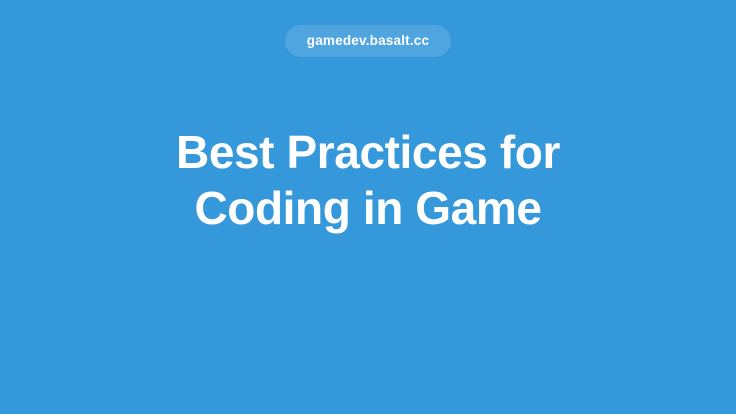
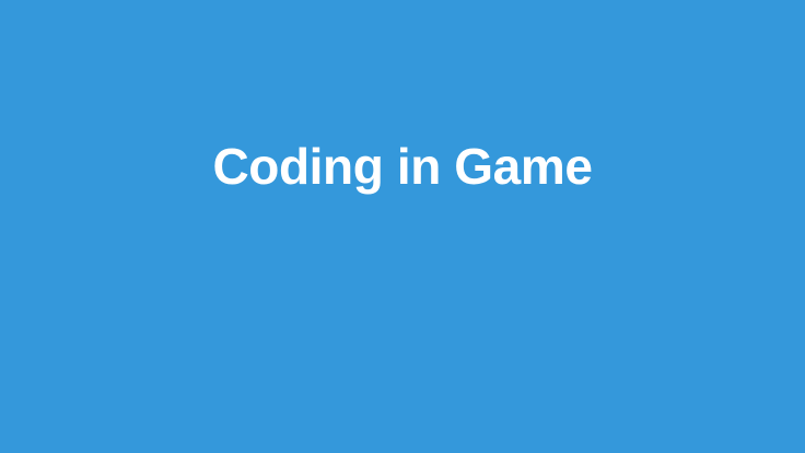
- gamedev.basalt.cc
- Best Practices for
  Coding in Game
